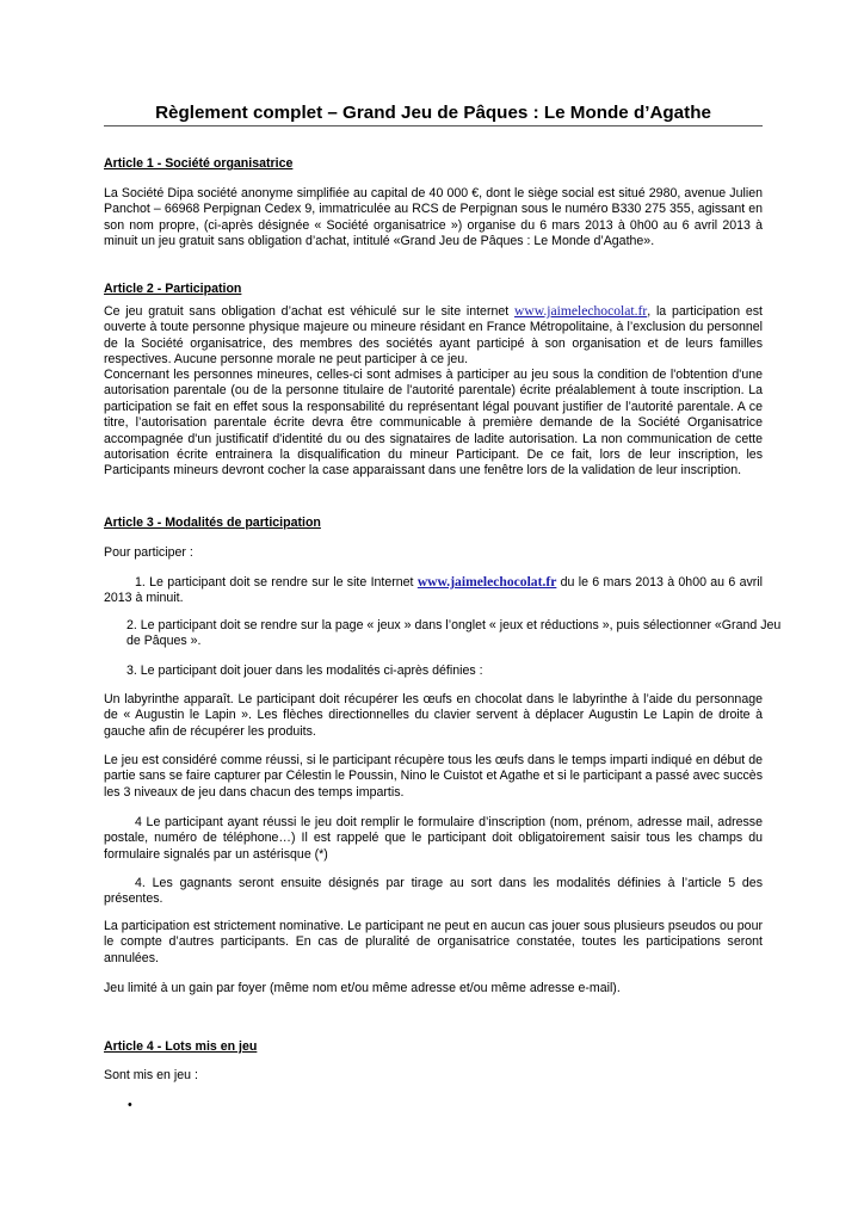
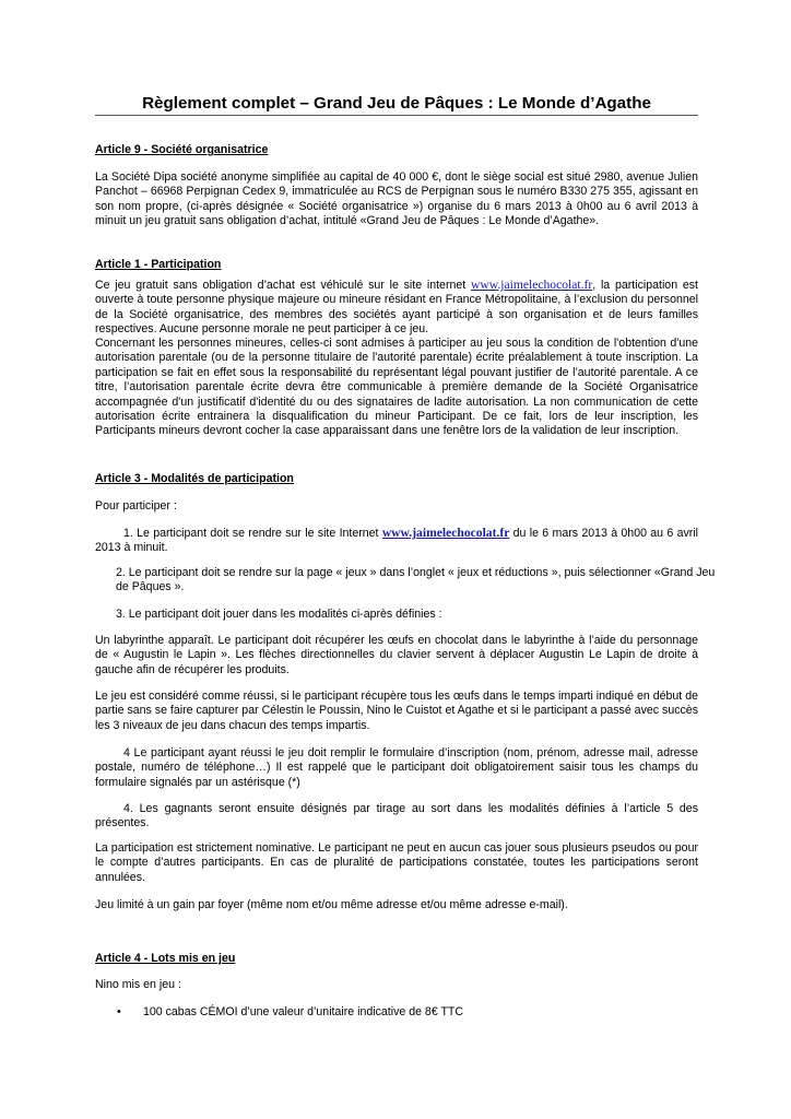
  Règlement complet – Grand Jeu de Pâques : Le Monde d’Agathe
- Article 1 - Société organisatrice
+ Article 9 - Société organisatrice
  La Société Dipa société anonyme simplifiée au capital de 40 000 €, dont le siège social est situé 2980, avenue Julien Panchot – 66968 Perpignan Cedex 9, immatriculée au RCS de Perpignan sous le numéro B330 275 355, agissant en son nom propre, (ci-après désignée « Société organisatrice ») organise du 6 mars 2013 à 0h00 au 6 avril 2013 à minuit un jeu gratuit sans obligation d’achat, intitulé «Grand Jeu de Pâques : Le Monde d’Agathe».
- Article 2 - Participation
+ Article 1 - Participation
  Ce jeu gratuit sans obligation d’achat est véhiculé sur le site internet www.jaimelechocolat.fr, la participation est ouverte à toute personne physique majeure ou mineure résidant en France Métropolitaine, à l’exclusion du personnel de la Société organisatrice, des membres des sociétés ayant participé à son organisation et de leurs familles respectives. Aucune personne morale ne peut participer à ce jeu.
  Concernant les personnes mineures, celles-ci sont admises à participer au jeu sous la condition de l'obtention d'une autorisation parentale (ou de la personne titulaire de l'autorité parentale) écrite préalablement à toute inscription. La participation se fait en effet sous la responsabilité du représentant légal pouvant justifier de l’autorité parentale. A ce titre, l’autorisation parentale écrite devra être communicable à première demande de la Société Organisatrice accompagnée d'un justificatif d'identité du ou des signataires de ladite autorisation. La non communication de cette autorisation écrite entrainera la disqualification du mineur Participant. De ce fait, lors de leur inscription, les Participants mineurs devront cocher la case apparaissant dans une fenêtre lors de la validation de leur inscription.
  Article 3 - Modalités de participation
  Pour participer :
  1. Le participant doit se rendre sur le site Internet www.jaimelechocolat.fr du le 6 mars 2013 à 0h00 au 6 avril 2013 à minuit.
  2. Le participant doit se rendre sur la page « jeux » dans l’onglet « jeux et réductions », puis sélectionner «Grand Jeu de Pâques ».
  3. Le participant doit jouer dans les modalités ci-après définies :
  Un labyrinthe apparaît. Le participant doit récupérer les œufs en chocolat dans le labyrinthe à l’aide du personnage de « Augustin le Lapin ». Les flèches directionnelles du clavier servent à déplacer Augustin Le Lapin de droite à gauche afin de récupérer les produits.
  Le jeu est considéré comme réussi, si le participant récupère tous les œufs dans le temps imparti indiqué en début de partie sans se faire capturer par Célestin le Poussin, Nino le Cuistot et Agathe et si le participant a passé avec succès les 3 niveaux de jeu dans chacun des temps impartis.
  4 Le participant ayant réussi le jeu doit remplir le formulaire d’inscription (nom, prénom, adresse mail, adresse postale, numéro de téléphone…) Il est rappelé que le participant doit obligatoirement saisir tous les champs du formulaire signalés par un astérisque (*)
  4. Les gagnants seront ensuite désignés par tirage au sort dans les modalités définies à l’article 5 des présentes.
- La participation est strictement nominative. Le participant ne peut en aucun cas jouer sous plusieurs pseudos ou pour le compte d’autres participants. En cas de pluralité de organisatrice constatée, toutes les participations seront annulées.
+ La participation est strictement nominative. Le participant ne peut en aucun cas jouer sous plusieurs pseudos ou pour le compte d’autres participants. En cas de pluralité de participations constatée, toutes les participations seront annulées.
  Jeu limité à un gain par foyer (même nom et/ou même adresse et/ou même adresse e-mail).
  Article 4 - Lots mis en jeu
- Sont mis en jeu :
+ Nino mis en jeu :
  •
+ 100 cabas CÉMOI d’une valeur d’unitaire indicative de 8€ TTC
